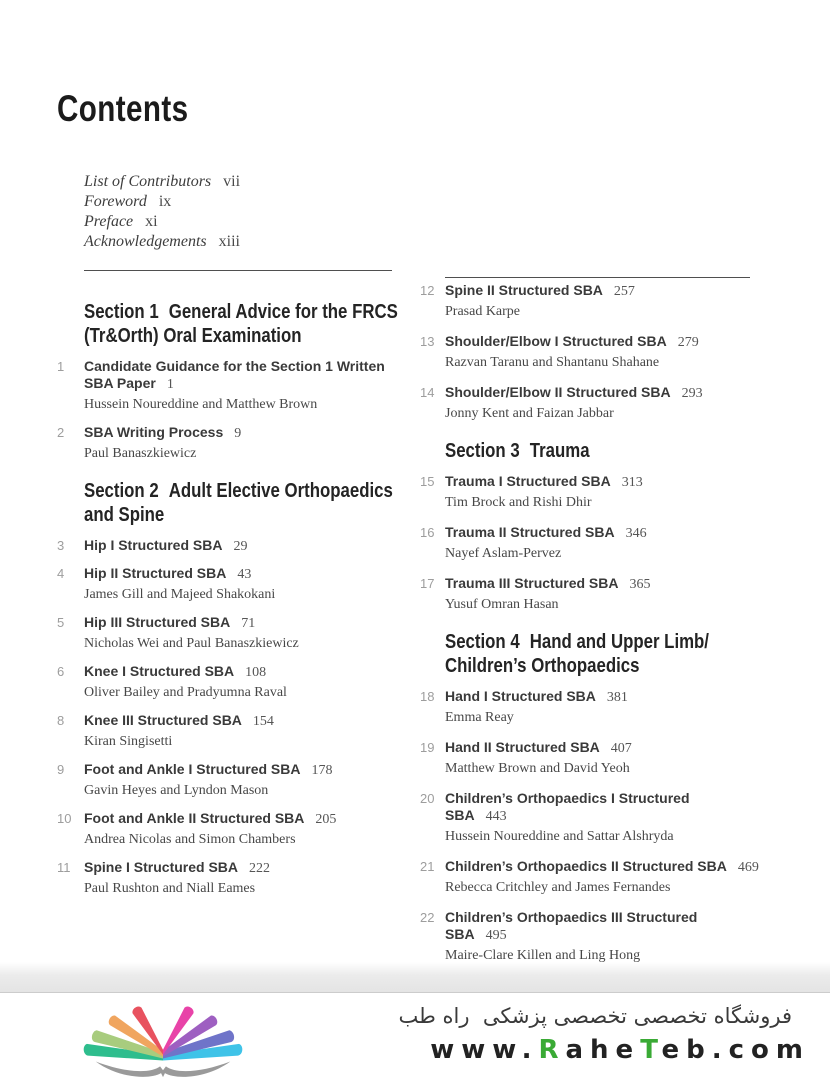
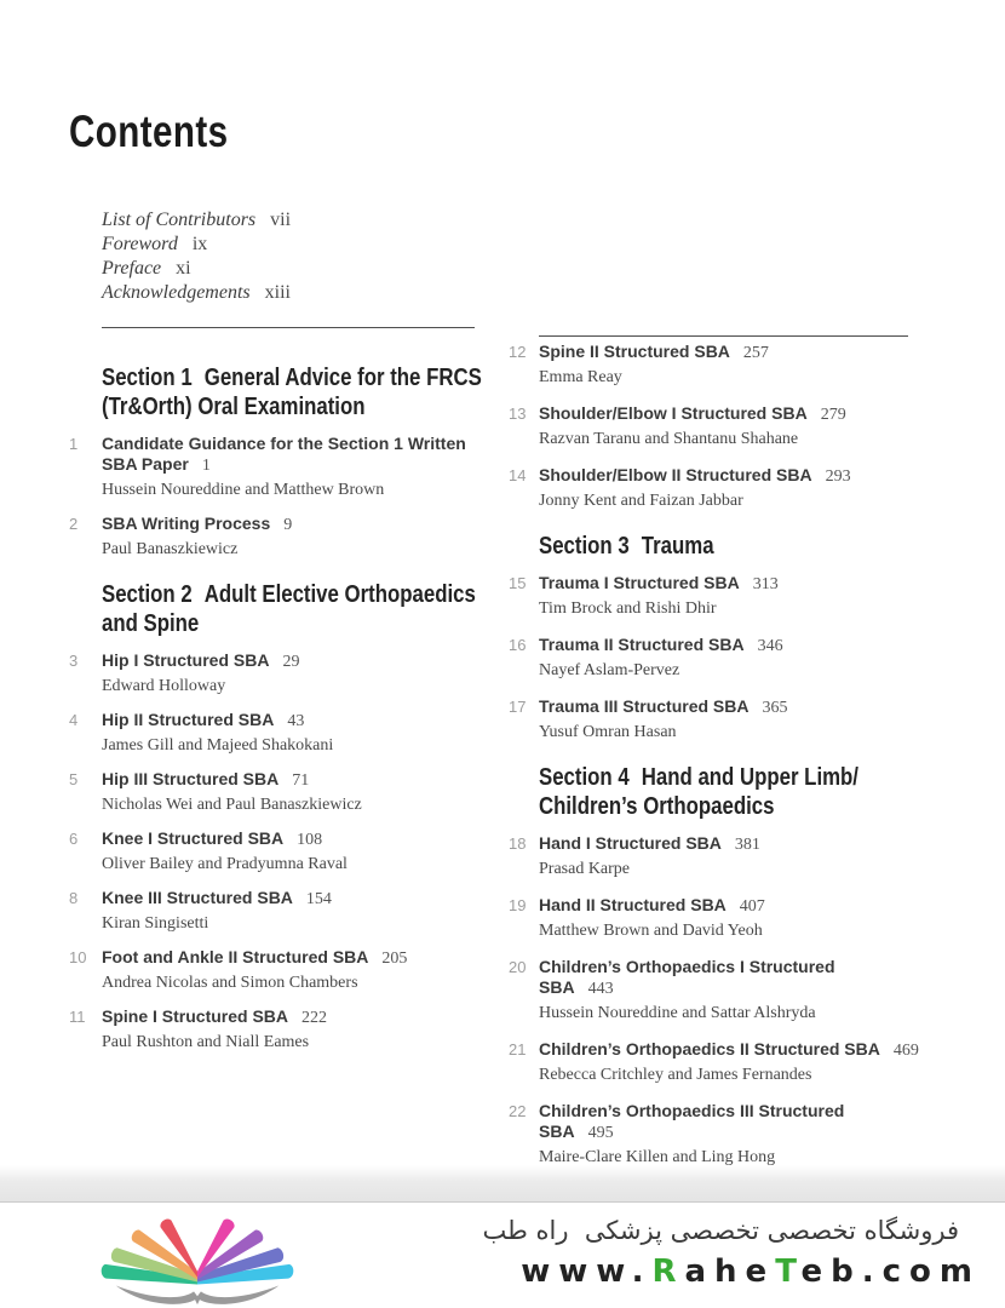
  Contents
  List of Contributors vii
  Foreword ix
  Preface xi
  Acknowledgements xiii
  Section 1 General Advice for the FRCS
  (Tr&Orth) Oral Examination
  1
  Candidate Guidance for the Section 1 Written
  SBA Paper 1
  Hussein Noureddine and Matthew Brown
  2
  SBA Writing Process 9
  Paul Banaszkiewicz
  Section 2 Adult Elective Orthopaedics
  and Spine
  3
  Hip I Structured SBA 29
+ Edward Holloway
  4
  Hip II Structured SBA 43
  James Gill and Majeed Shakokani
  5
  Hip III Structured SBA 71
  Nicholas Wei and Paul Banaszkiewicz
  6
  Knee I Structured SBA 108
  Oliver Bailey and Pradyumna Raval
  8
  Knee III Structured SBA 154
  Kiran Singisetti
- 9
- Foot and Ankle I Structured SBA 178
- Gavin Heyes and Lyndon Mason
  10
  Foot and Ankle II Structured SBA 205
  Andrea Nicolas and Simon Chambers
  11
  Spine I Structured SBA 222
  Paul Rushton and Niall Eames
  12
  Spine II Structured SBA 257
- Prasad Karpe
+ Emma Reay
  13
  Shoulder/Elbow I Structured SBA 279
  Razvan Taranu and Shantanu Shahane
  14
  Shoulder/Elbow II Structured SBA 293
  Jonny Kent and Faizan Jabbar
  Section 3 Trauma
  15
  Trauma I Structured SBA 313
  Tim Brock and Rishi Dhir
  16
  Trauma II Structured SBA 346
  Nayef Aslam-Pervez
  17
  Trauma III Structured SBA 365
  Yusuf Omran Hasan
  Section 4 Hand and Upper Limb/
  Children’s Orthopaedics
  18
  Hand I Structured SBA 381
- Emma Reay
+ Prasad Karpe
  19
  Hand II Structured SBA 407
  Matthew Brown and David Yeoh
  20
  Children’s Orthopaedics I Structured
  SBA 443
  Hussein Noureddine and Sattar Alshryda
  21
  Children’s Orthopaedics II Structured SBA 469
  Rebecca Critchley and James Fernandes
  22
  Children’s Orthopaedics III Structured
  SBA 495
  Maire-Clare Killen and Ling Hong
  فروشگاه تخصصی تخصصی پزشکی راه طب
  www.RaheTeb.com
